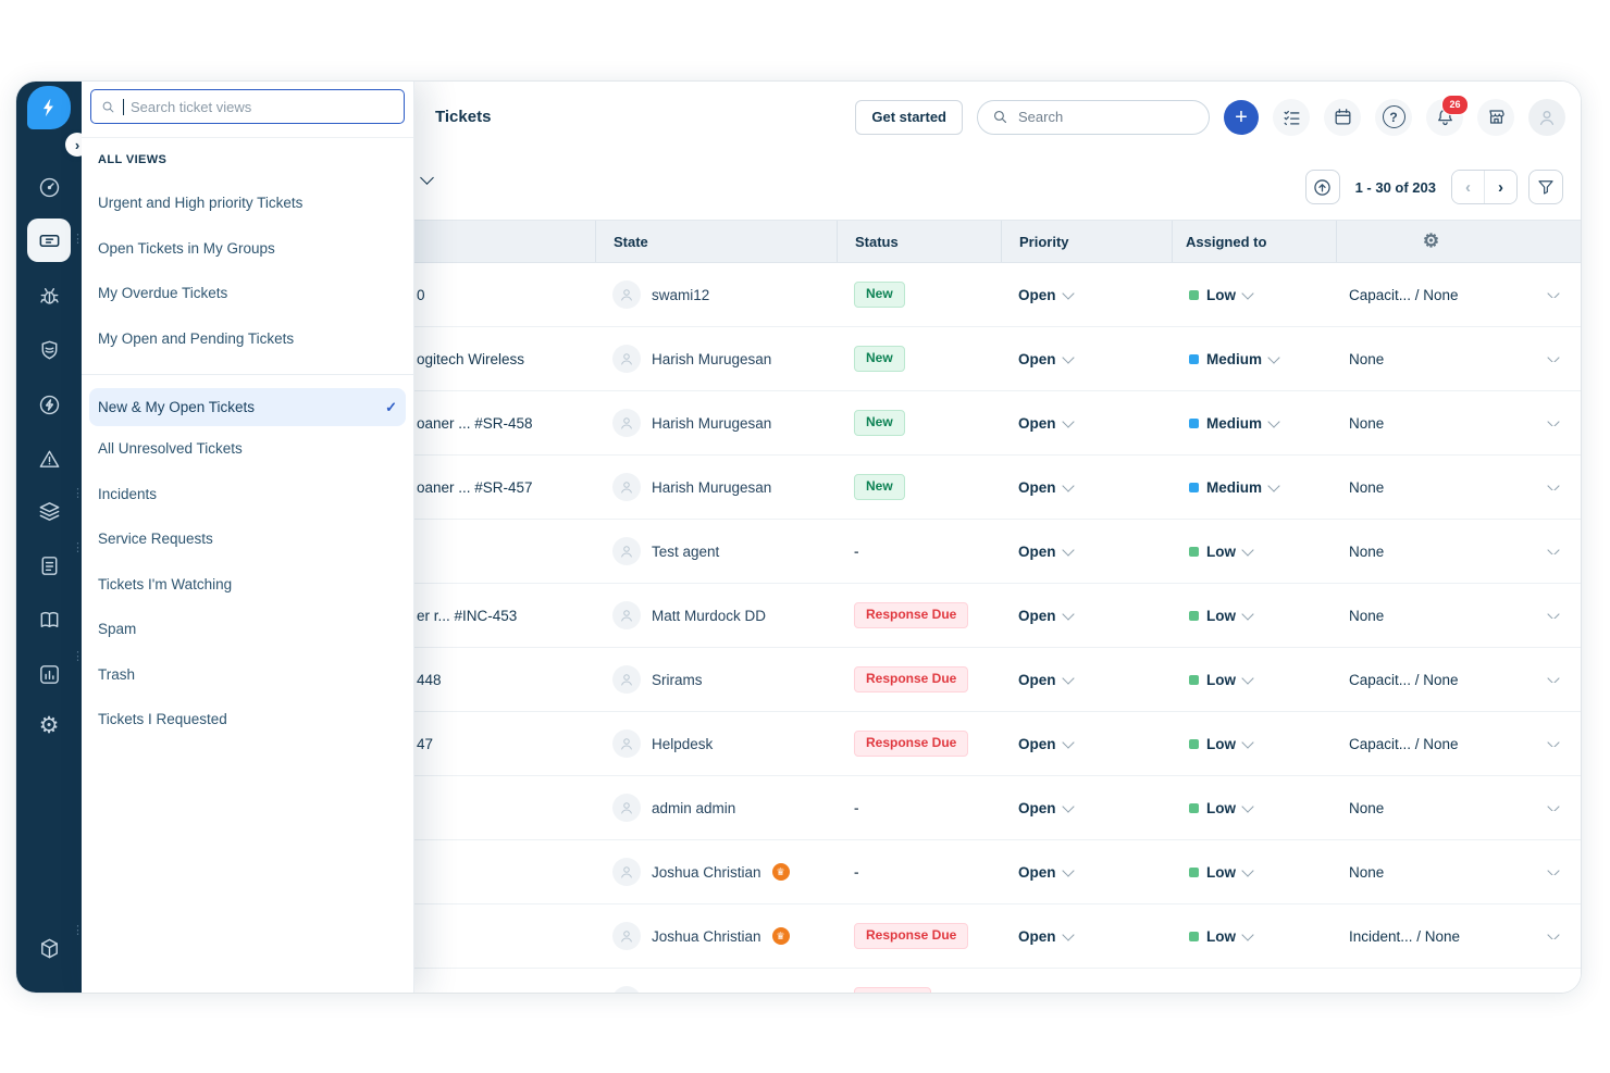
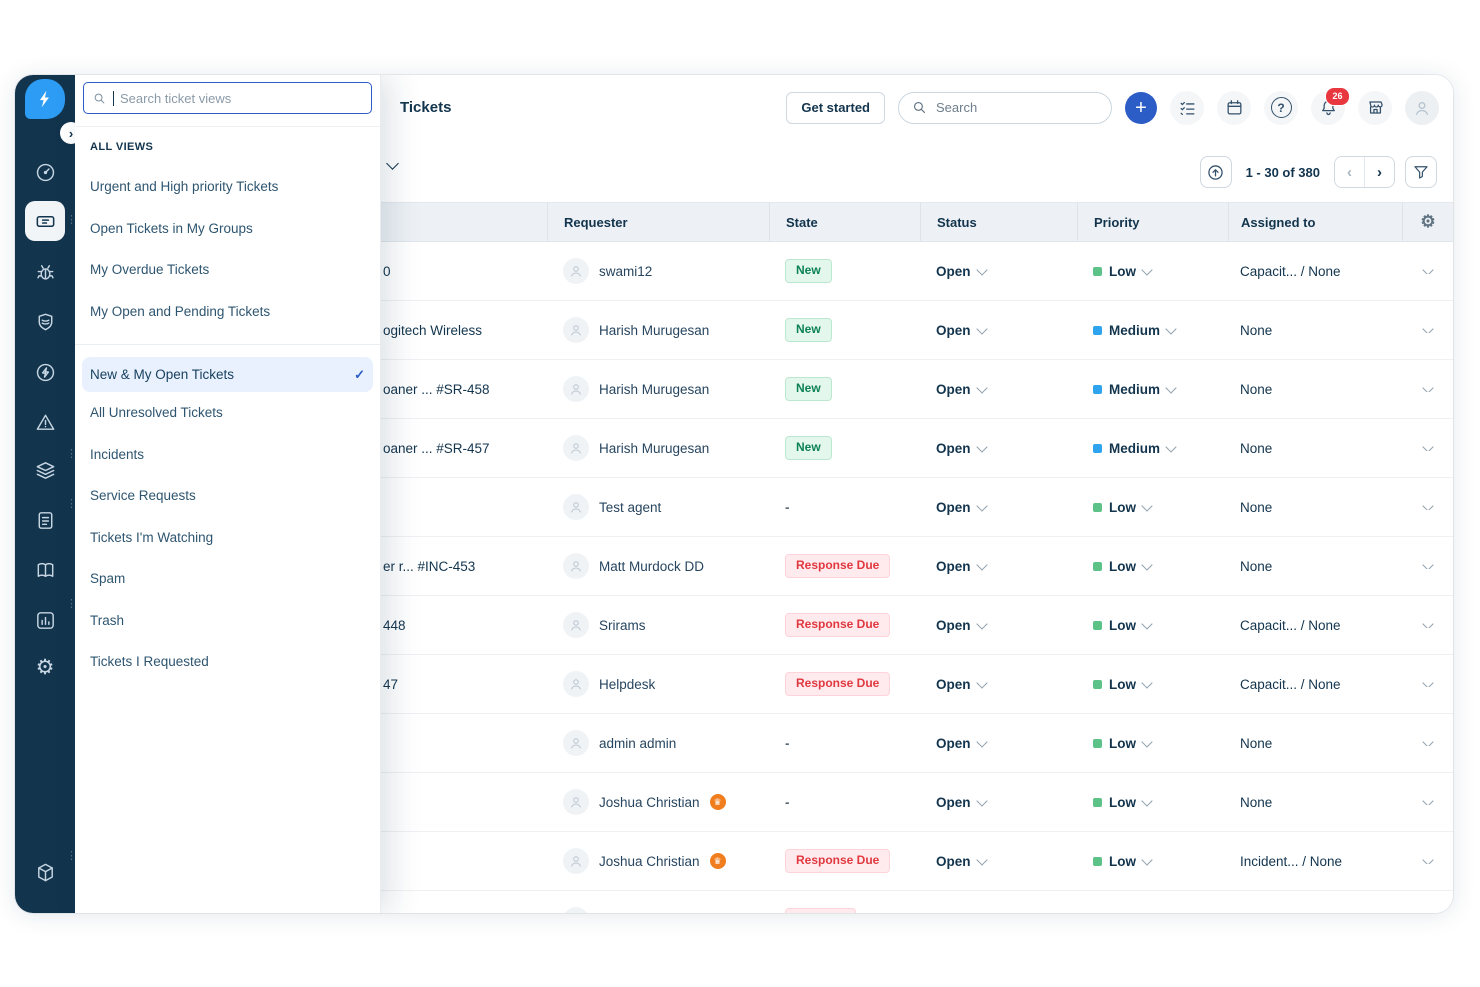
  ⋮
  ⋮
  ⋮
  ⋮
  ⚙
  ⋮
  ›
  Tickets
  Get started
  Search
  +
  ?
  26
- 1 - 30 of 203
+ 1 - 30 of 380
  ‹
  ›
+ Requester
  State
  Status
  Priority
  Assigned to
  ⚙
  0
  swami12
  New
  Open
  Low
  Capacit... / None
  ogitech Wireless
  Harish Murugesan
  New
  Open
  Medium
  None
  oaner ... #SR-458
  Harish Murugesan
  New
  Open
  Medium
  None
  oaner ... #SR-457
  Harish Murugesan
  New
  Open
  Medium
  None
  Test agent
  -
  Open
  Low
  None
  er r... #INC-453
  Matt Murdock DD
  Response Due
  Open
  Low
  None
  448
  Srirams
  Response Due
  Open
  Low
  Capacit... / None
  47
  Helpdesk
  Response Due
  Open
  Low
  Capacit... / None
  admin admin
  -
  Open
  Low
  None
  Joshua Christian
  ♛
  -
  Open
  Low
  None
  Joshua Christian
  ♛
  Response Due
  Open
  Low
  Incident... / None
  Search ticket views
  ALL VIEWS
  Urgent and High priority Tickets
  Open Tickets in My Groups
  My Overdue Tickets
  My Open and Pending Tickets
  New & My Open Tickets
  ✓
  All Unresolved Tickets
  Incidents
  Service Requests
  Tickets I'm Watching
  Spam
  Trash
  Tickets I Requested
